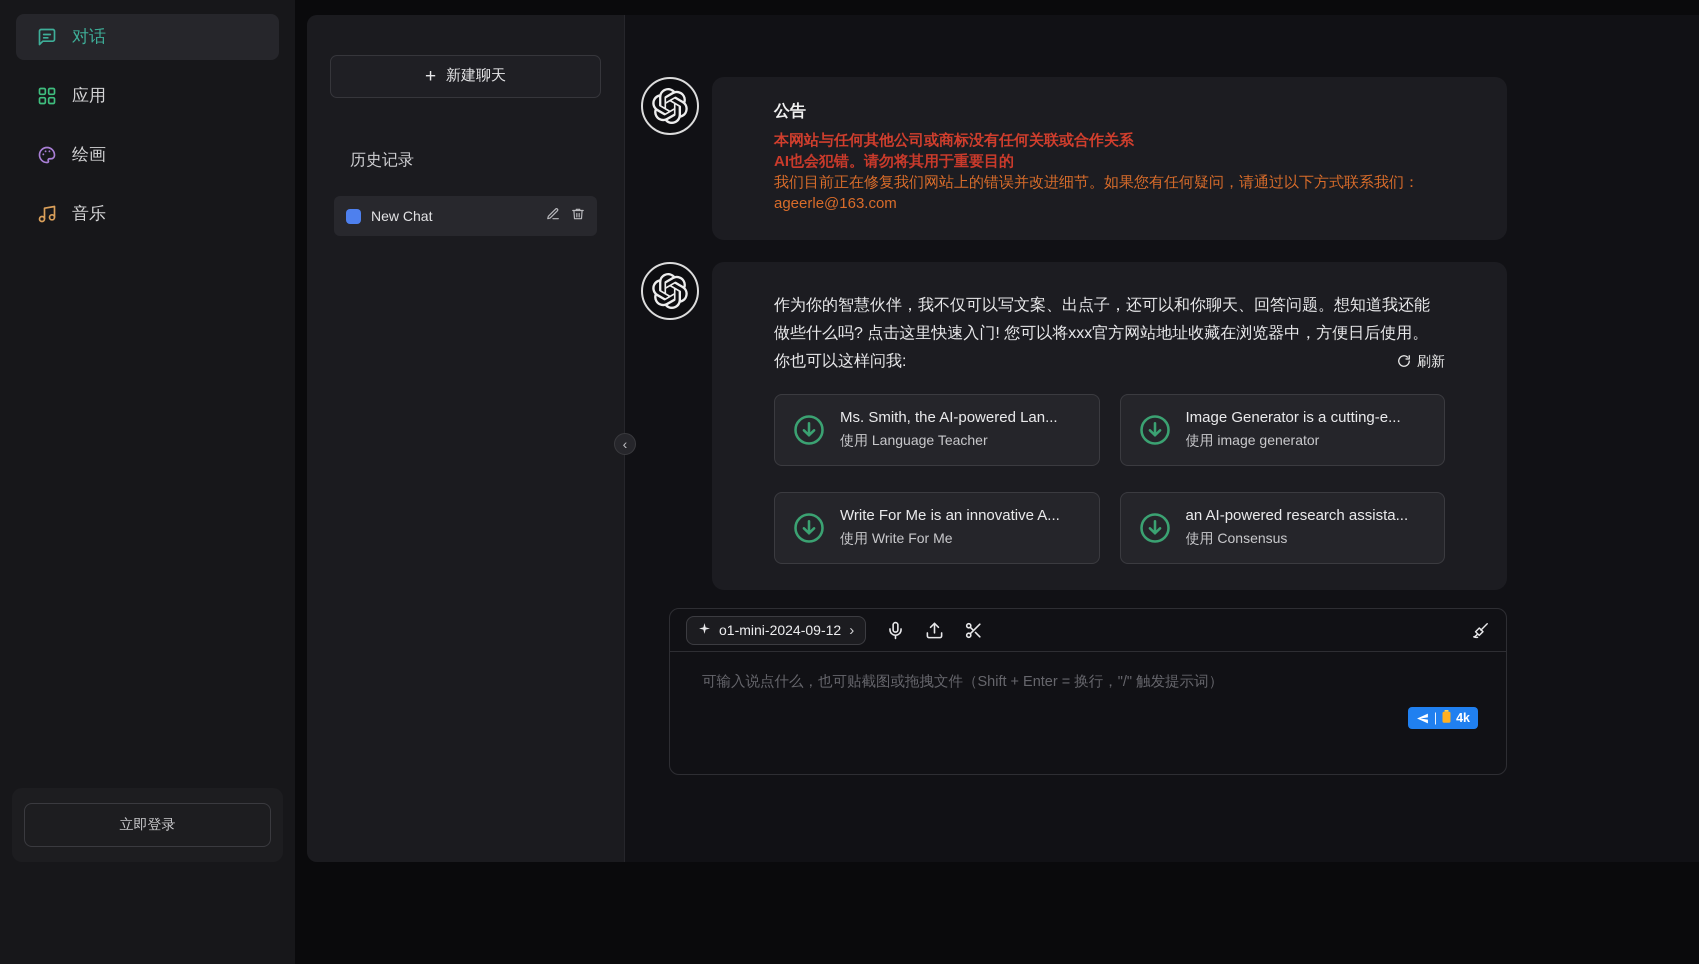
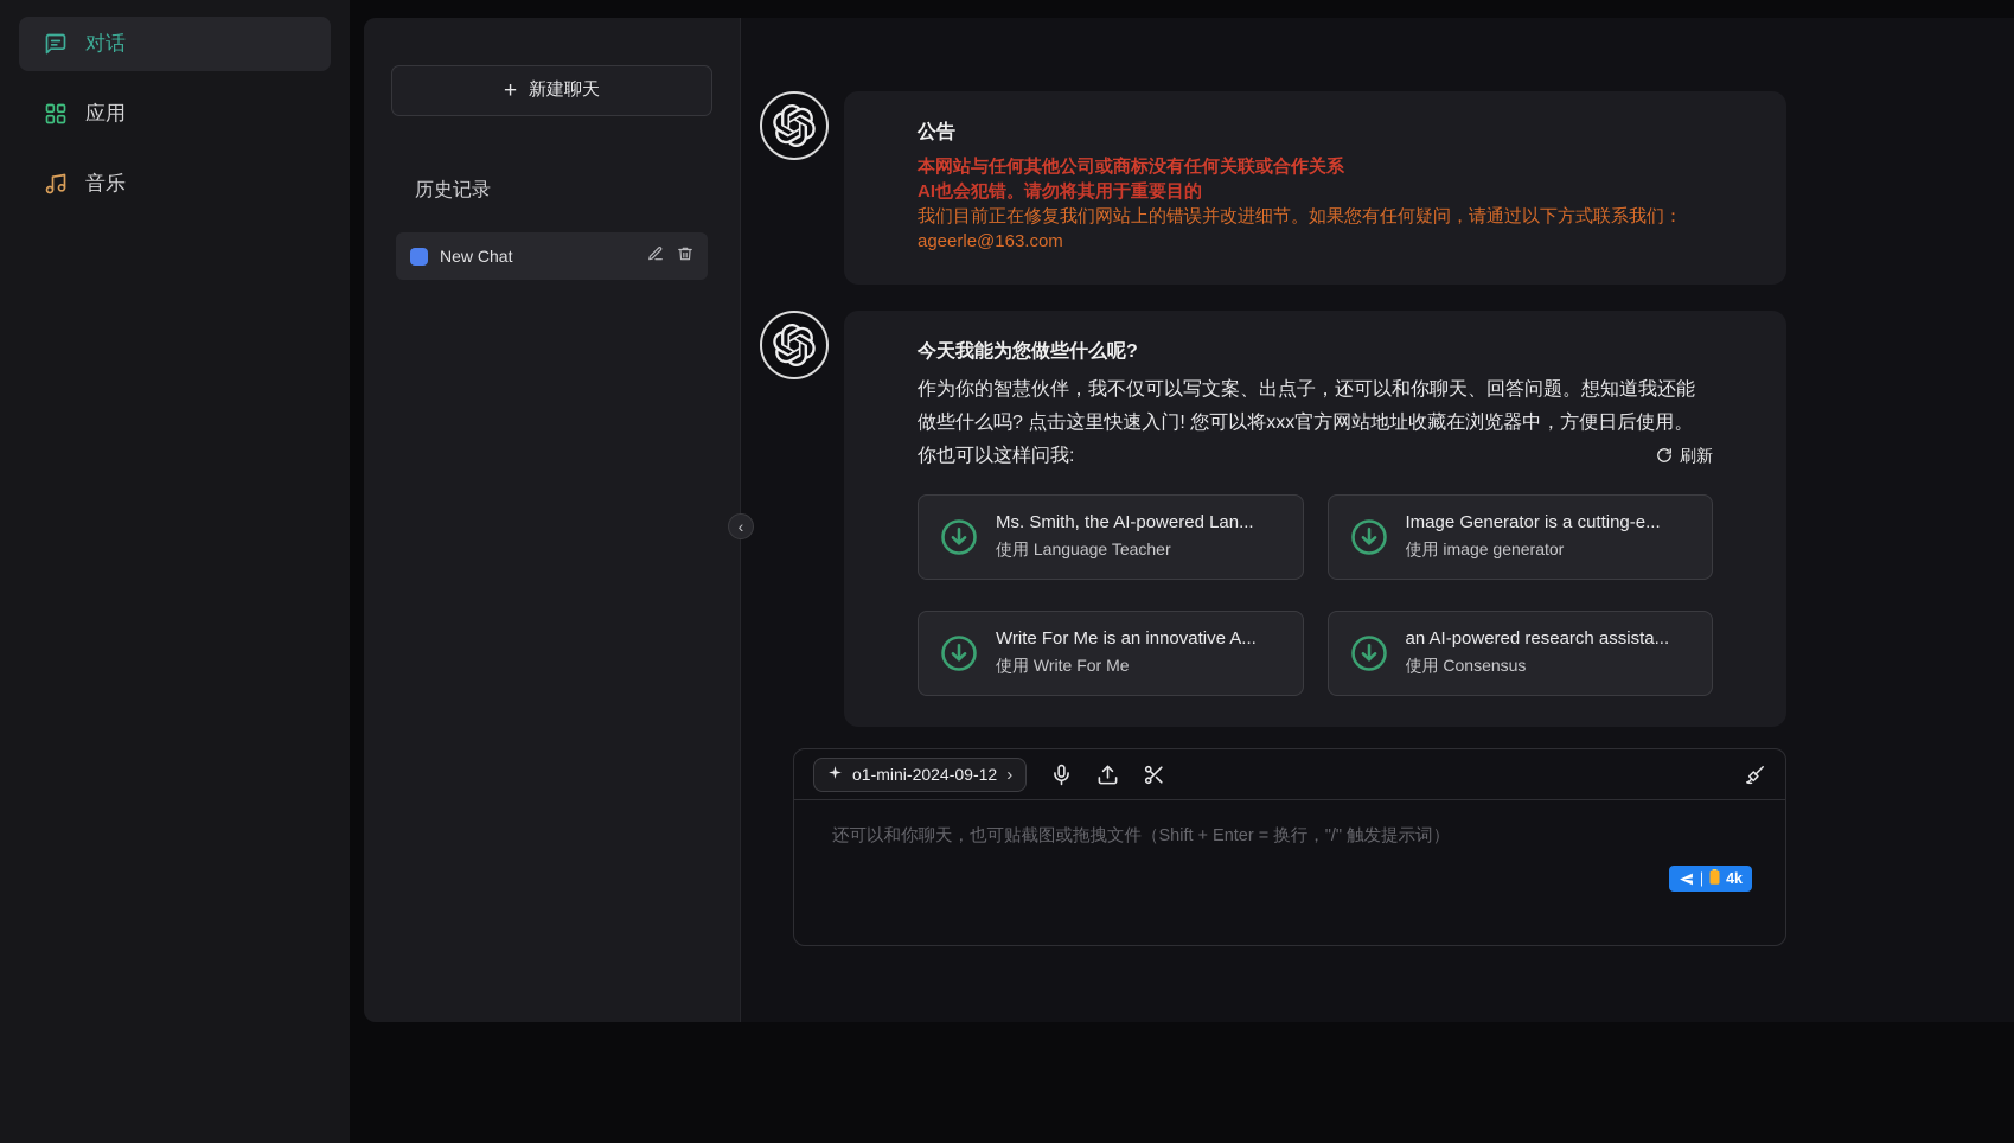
  对话
  应用
- 绘画
  音乐
- 立即登录
  +
  新建聊天
  历史记录
  New Chat
  ‹
  公告
  本网站与任何其他公司或商标没有任何关联或合作关系
  AI也会犯错。请勿将其用于重要目的
  我们目前正在修复我们网站上的错误并改进细节。如果您有任何疑问，请通过以下方式联系我们：
  ageerle@163.com
+ 今天我能为您做些什么呢?
  作为你的智慧伙伴，我不仅可以写文案、出点子，还可以和你聊天、回答问题。想知道我还能做些什么吗? 点击这里快速入门! 您可以将xxx官方网站地址收藏在浏览器中，方便日后使用。
  你也可以这样问我:
  刷新
  Ms. Smith, the AI-powered Lan...
  使用 Language Teacher
  Image Generator is a cutting-e...
  使用 image generator
  Write For Me is an innovative A...
  使用 Write For Me
  an AI-powered research assista...
  使用 Consensus
  o1-mini-2024-09-12
  ›
- 可输入说点什么，也可贴截图或拖拽文件（Shift + Enter = 换行，"/" 触发提示词）
+ 还可以和你聊天，也可贴截图或拖拽文件（Shift + Enter = 换行，"/" 触发提示词）
  |
  4k
